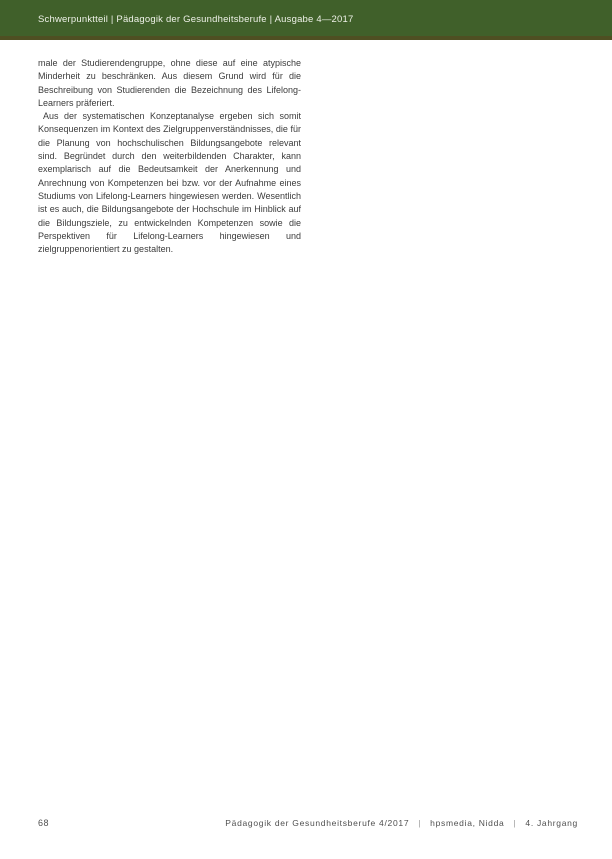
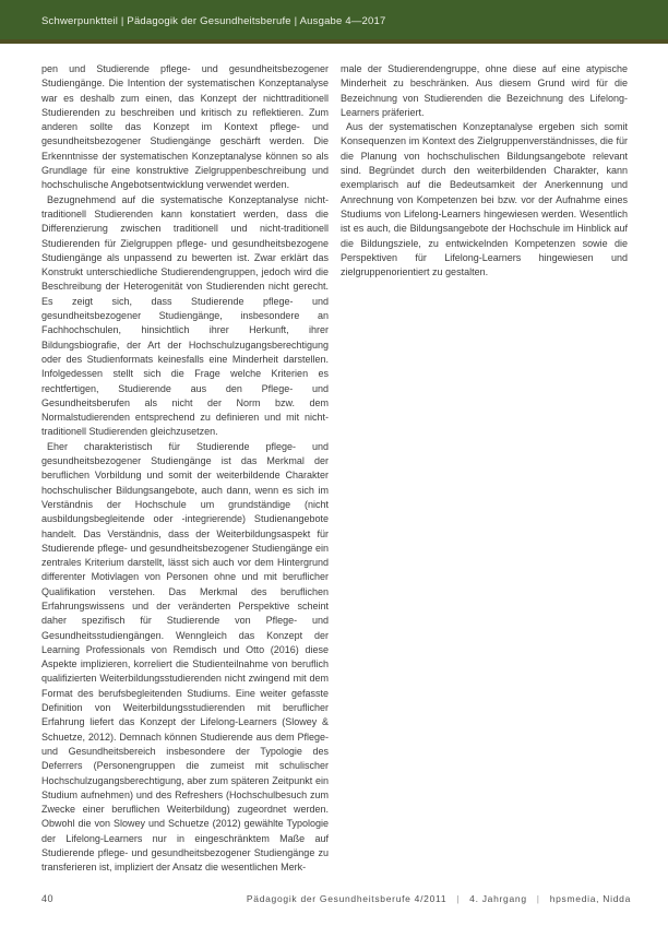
  Schwerpunktteil | Pädagogik der Gesundheitsberufe | Ausgabe 4—2017
+ pen und Studierende pflege- und gesundheitsbezogener Studiengänge. Die Intention der systematischen Konzeptanalyse war es deshalb zum einen, das Konzept der nichttraditionell Studierenden zu beschreiben und kritisch zu reflektieren. Zum anderen sollte das Konzept im Kontext pflege- und gesundheitsbezogener Studiengänge geschärft werden. Die Erkenntnisse der systematischen Konzeptanalyse können so als Grundlage für eine konstruktive Zielgruppenbeschreibung und hochschulische Angebotsentwicklung verwendet werden.
+ Bezugnehmend auf die systematische Konzeptanalyse nicht-traditionell Studierenden kann konstatiert werden, dass die Differenzierung zwischen traditionell und nicht-traditionell Studierenden für Zielgruppen pflege- und gesundheitsbezogene Studiengänge als unpassend zu bewerten ist. Zwar erklärt das Konstrukt unterschiedliche Studierendengruppen, jedoch wird die Beschreibung der Heterogenität von Studierenden nicht gerecht. Es zeigt sich, dass Studierende pflege- und gesundheitsbezogener Studiengänge, insbesondere an Fachhochschulen, hinsichtlich ihrer Herkunft, ihrer Bildungsbiografie, der Art der Hochschulzugangsberechtigung oder des Studienformats keinesfalls eine Minderheit darstellen. Infolgedessen stellt sich die Frage welche Kriterien es rechtfertigen, Studierende aus den Pflege- und Gesundheitsberufen als nicht der Norm bzw. dem Normalstudierenden entsprechend zu definieren und mit nicht-traditionell Studierenden gleichzusetzen.
+ Eher charakteristisch für Studierende pflege- und gesundheitsbezogener Studiengänge ist das Merkmal der beruflichen Vorbildung und somit der weiterbildende Charakter hochschulischer Bildungsangebote, auch dann, wenn es sich im Verständnis der Hochschule um grundständige (nicht ausbildungsbegleitende oder -integrierende) Studienangebote handelt. Das Verständnis, dass der Weiterbildungsaspekt für Studierende pflege- und gesundheitsbezogener Studiengänge ein zentrales Kriterium darstellt, lässt sich auch vor dem Hintergrund differenter Motivlagen von Personen ohne und mit beruflicher Qualifikation verstehen. Das Merkmal des beruflichen Erfahrungswissens und der veränderten Perspektive scheint daher spezifisch für Studierende von Pflege- und Gesundheitsstudiengängen. Wenngleich das Konzept der Learning Professionals von Remdisch und Otto (2016) diese Aspekte implizieren, korreliert die Studienteilnahme von beruflich qualifizierten Weiterbildungsstudierenden nicht zwingend mit dem Format des berufsbegleitenden Studiums. Eine weiter gefasste Definition von Weiterbildungsstudierenden mit beruflicher Erfahrung liefert das Konzept der Lifelong-Learners (Slowey & Schuetze, 2012). Demnach können Studierende aus dem Pflege- und Gesundheitsbereich insbesondere der Typologie des Deferrers (Personengruppen die zumeist mit schulischer Hochschulzugangsberechtigung, aber zum späteren Zeitpunkt ein Studium aufnehmen) und des Refreshers (Hochschulbesuch zum Zwecke einer beruflichen Weiterbildung) zugeordnet werden. Obwohl die von Slowey und Schuetze (2012) gewählte Typologie der Lifelong-Learners nur in eingeschränktem Maße auf Studierende pflege- und gesundheitsbezogener Studiengänge zu transferieren ist, impliziert der Ansatz die wesentlichen Merk-
- male der Studierendengruppe, ohne diese auf eine atypische Minderheit zu beschränken. Aus diesem Grund wird für die Beschreibung von Studierenden die Bezeichnung des Lifelong-Learners präferiert.
+ male der Studierendengruppe, ohne diese auf eine atypische Minderheit zu beschränken. Aus diesem Grund wird für die Bezeichnung von Studierenden die Bezeichnung des Lifelong-Learners präferiert.
  Aus der systematischen Konzeptanalyse ergeben sich somit Konsequenzen im Kontext des Zielgruppenverständnisses, die für die Planung von hochschulischen Bildungsangebote relevant sind. Begründet durch den weiterbildenden Charakter, kann exemplarisch auf die Bedeutsamkeit der Anerkennung und Anrechnung von Kompetenzen bei bzw. vor der Aufnahme eines Studiums von Lifelong-Learners hingewiesen werden. Wesentlich ist es auch, die Bildungsangebote der Hochschule im Hinblick auf die Bildungsziele, zu entwickelnden Kompetenzen sowie die Perspektiven für Lifelong-Learners hingewiesen und zielgruppenorientiert zu gestalten.
- 68
+ 40
- Pädagogik der Gesundheitsberufe 4/2017
+ Pädagogik der Gesundheitsberufe 4/2011
  |
- hpsmedia, Nidda
+ 4. Jahrgang
  |
- 4. Jahrgang
+ hpsmedia, Nidda
